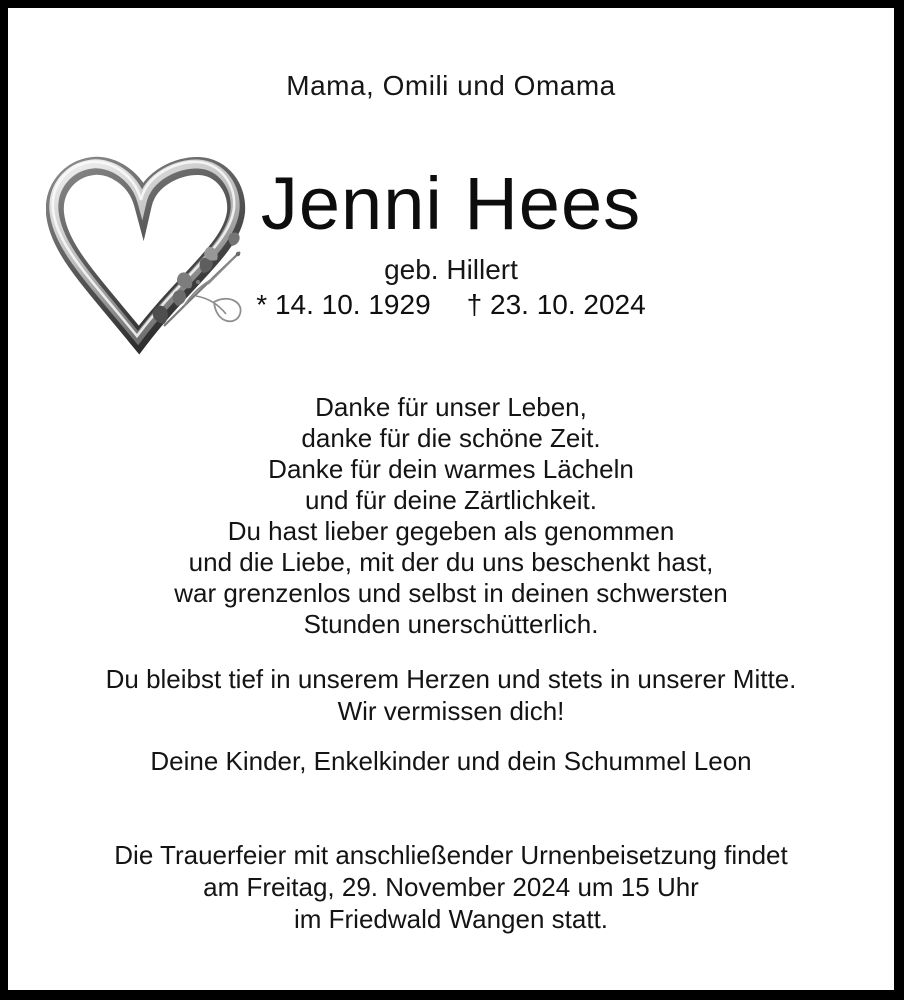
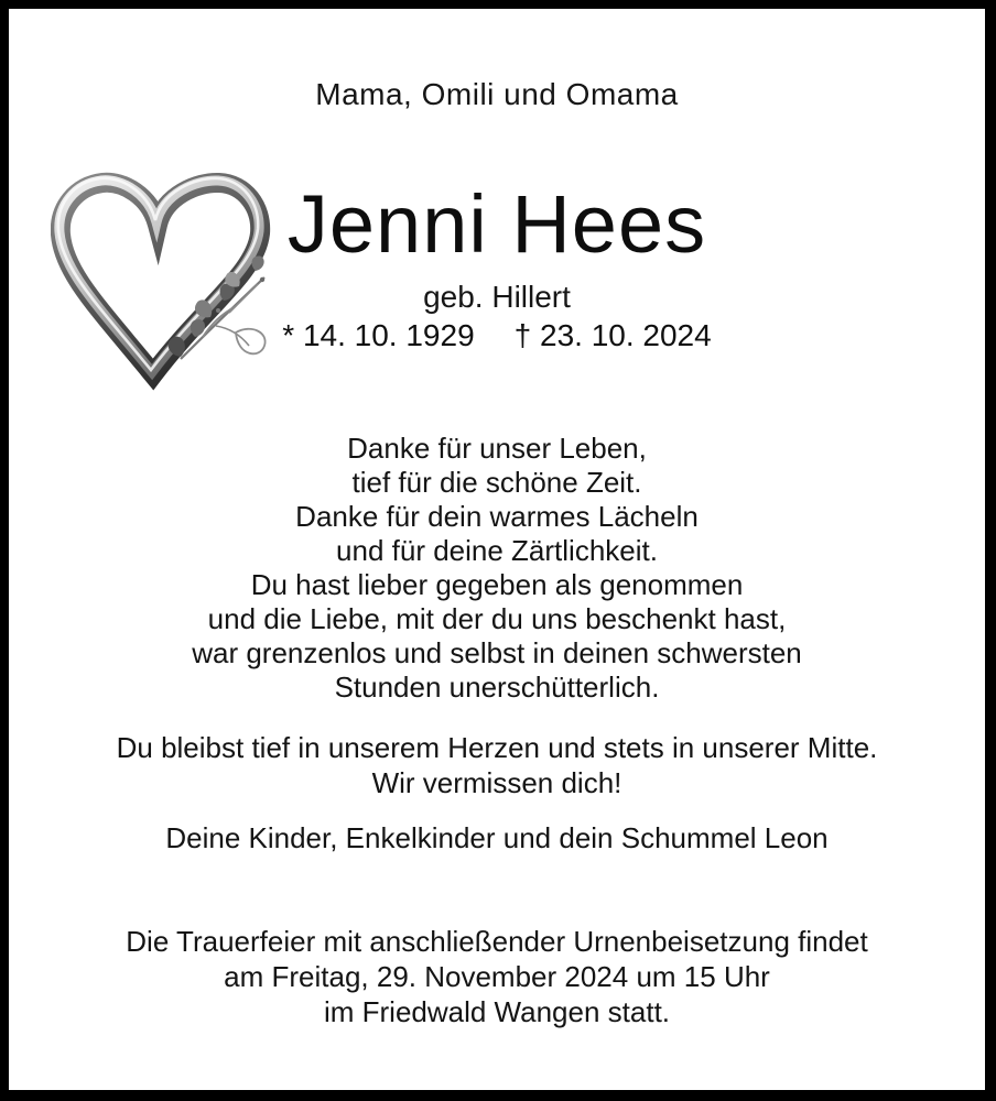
  Mama, Omili und Omama
  Jenni Hees
  geb. Hillert
  * 14. 10. 1929
  † 23. 10. 2024
  Danke für unser Leben,
- danke für die schöne Zeit.
+ tief für die schöne Zeit.
  Danke für dein warmes Lächeln
  und für deine Zärtlichkeit.
  Du hast lieber gegeben als genommen
  und die Liebe, mit der du uns beschenkt hast,
  war grenzenlos und selbst in deinen schwersten
  Stunden unerschütterlich.
  Du bleibst tief in unserem Herzen und stets in unserer Mitte.
  Wir vermissen dich!
  Deine Kinder, Enkelkinder und dein Schummel Leon
  Die Trauerfeier mit anschließender Urnenbeisetzung findet
  am Freitag, 29. November 2024 um 15 Uhr
  im Friedwald Wangen statt.
